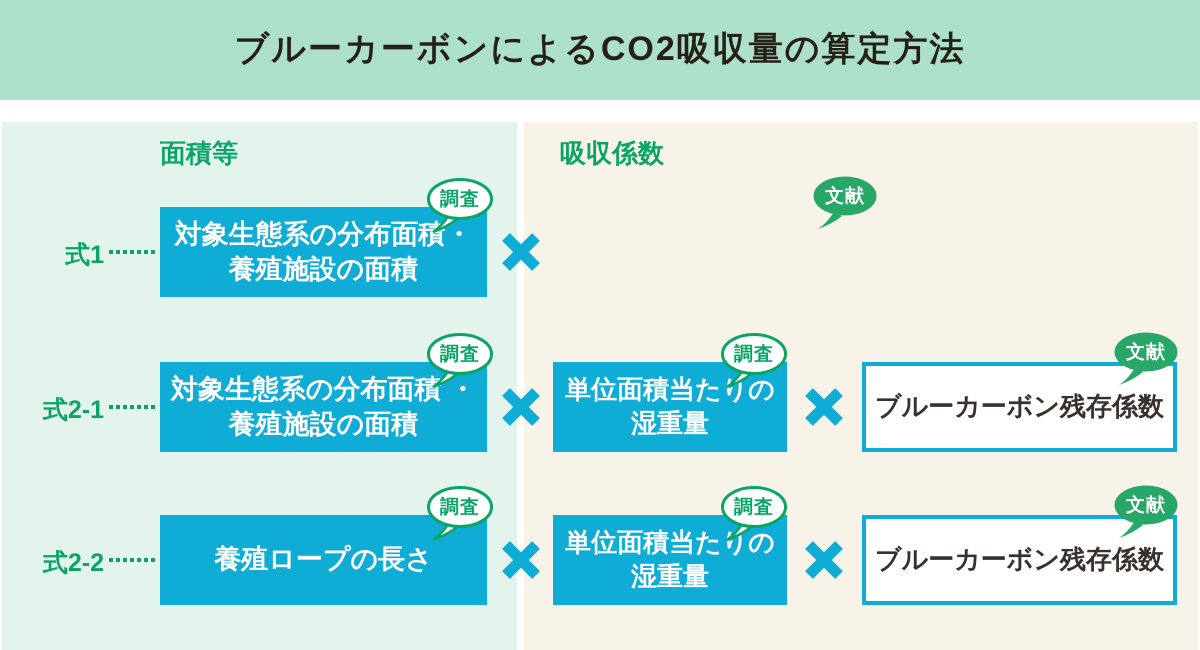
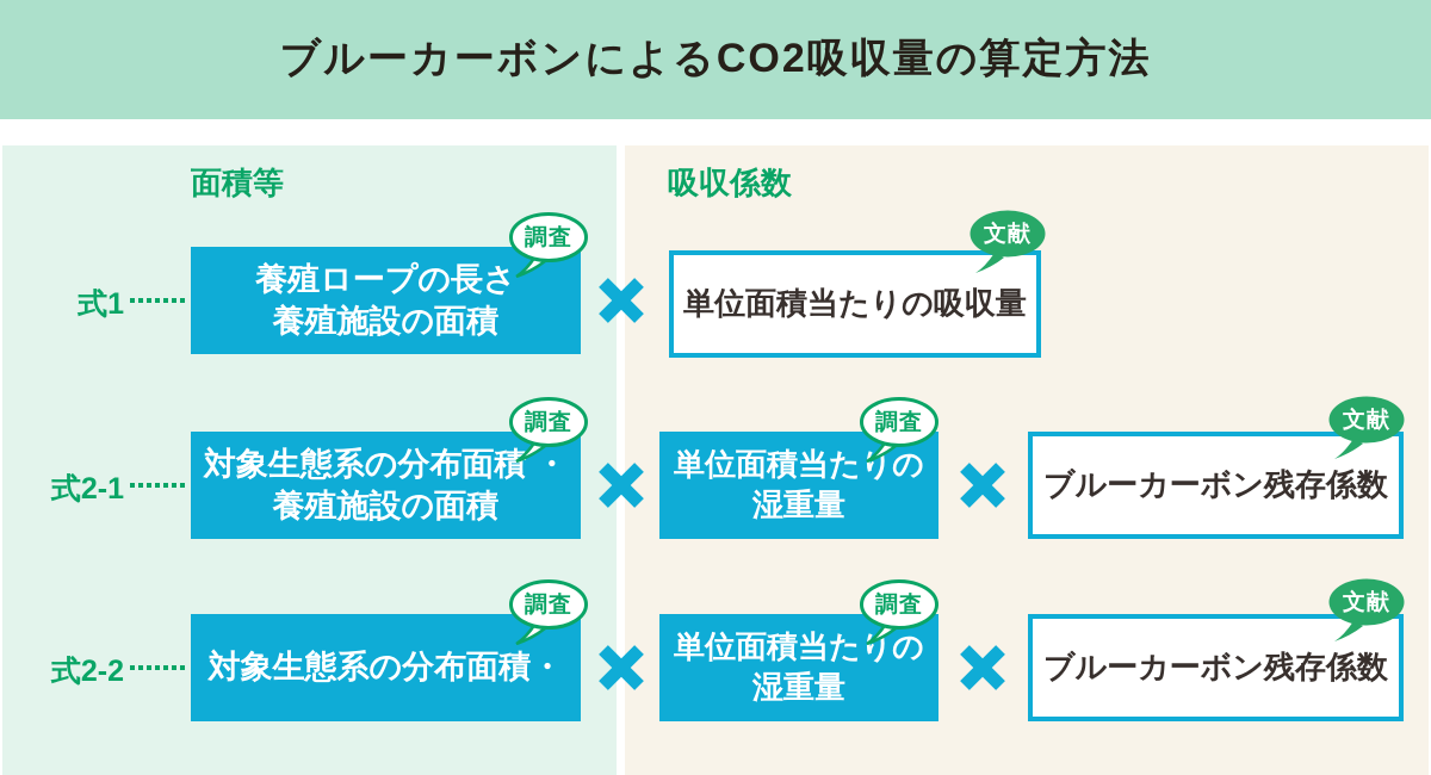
  ブルーカーボンによるCO2吸収量の算定方法
  面積等
  吸収係数
  式1
- 対象生態系の分布面積・
+ 養殖ロープの長さ
  養殖施設の面積
  調査
+ 単位面積当たりの吸収量
  文献
  式2-1
  対象生態系の分布面積 ・
  養殖施設の面積
  調査
  単位面積当たりの
  湿重量
  調査
  ブルーカーボン残存係数
  文献
  式2-2
- 養殖ロープの長さ
+ 対象生態系の分布面積・
  調査
  単位面積当たりの
  湿重量
  調査
  ブルーカーボン残存係数
  文献
